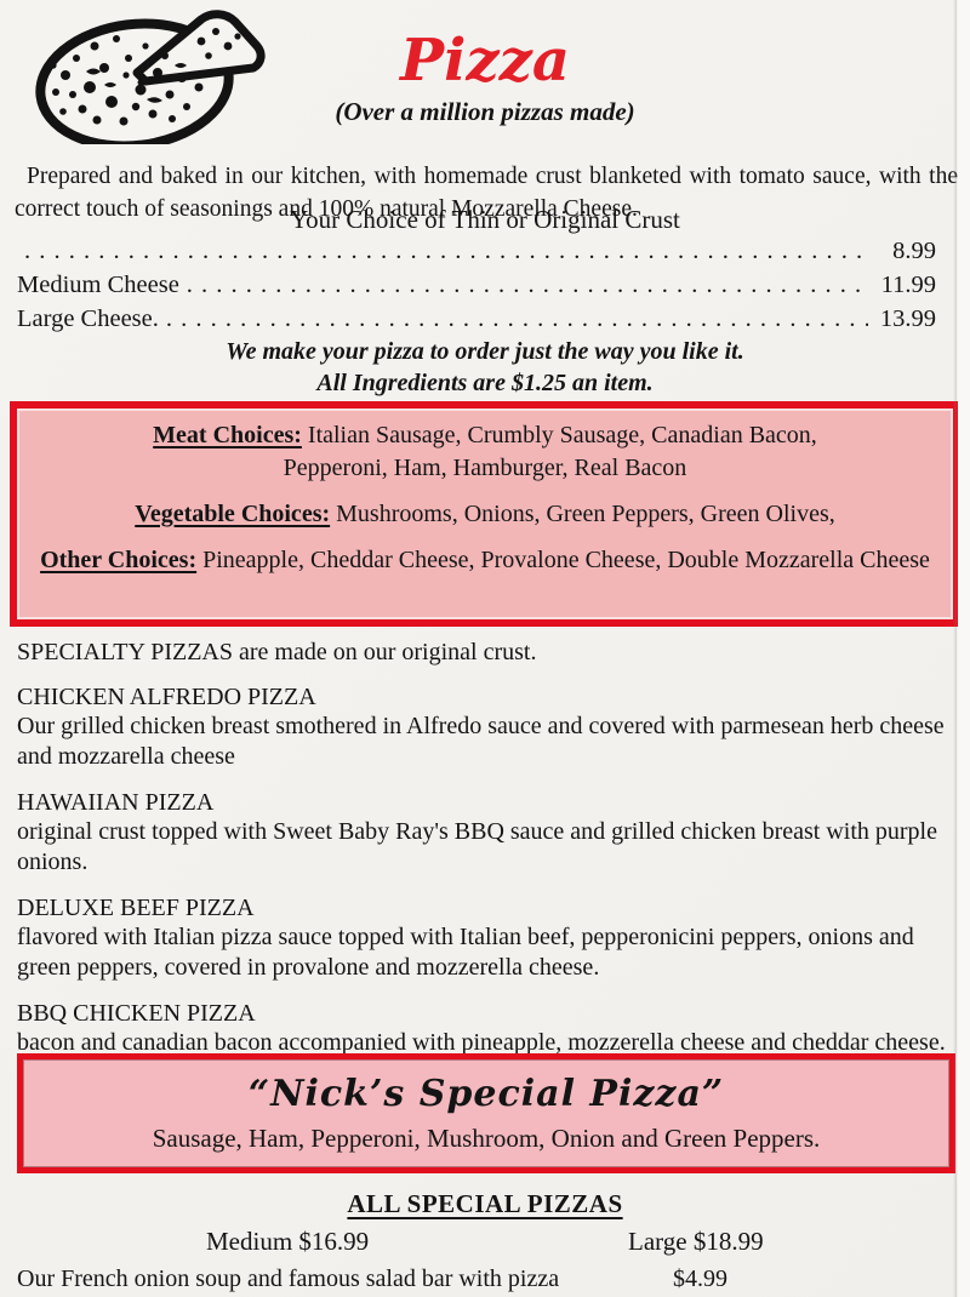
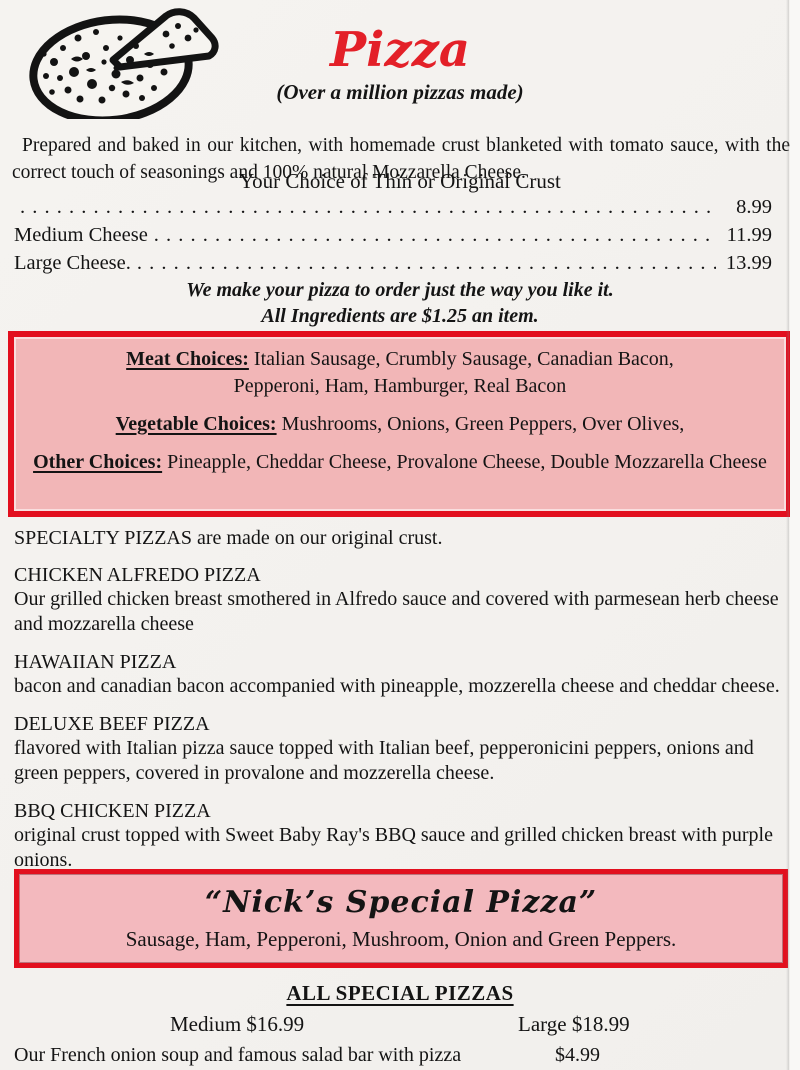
  Pizza
  (Over a million pizzas made)
  Prepared and baked in our kitchen, with homemade crust blanketed with tomato sauce, with th correct touch of seasonings and 100% natural Mozzarella Cheese.
  Your Choice of Thin or Original Crust
  8.99
  Medium Cheese
  11.99
  Large Cheese.
  13.99
  We make your pizza to order just the way you like it.
  All Ingredients are $1.25 an item.
  Meat Choices: Italian Sausage, Crumbly Sausage, Canadian Bacon,
  Pepperoni, Ham, Hamburger, Real Bacon
- Vegetable Choices: Mushrooms, Onions, Green Peppers, Green Olives,
+ Vegetable Choices: Mushrooms, Onions, Green Peppers, Over Olives,
  Other Choices: Pineapple, Cheddar Cheese, Provalone Cheese, Double Mozzarella Cheese
  SPECIALTY PIZZAS are made on our original crust.
  CHICKEN ALFREDO PIZZA
  Our grilled chicken breast smothered in Alfredo sauce and covered with parmesean herb cheese and mozzarella cheese
  HAWAIIAN PIZZA
- original crust topped with Sweet Baby Ray's BBQ sauce and grilled chicken breast with purple onions.
+ bacon and canadian bacon accompanied with pineapple, mozzerella cheese and cheddar cheese.
  DELUXE BEEF PIZZA
  flavored with Italian pizza sauce topped with Italian beef, pepperonicini peppers, onions and green peppers, covered in provalone and mozzerella cheese.
  BBQ CHICKEN PIZZA
- bacon and canadian bacon accompanied with pineapple, mozzerella cheese and cheddar cheese.
+ original crust topped with Sweet Baby Ray's BBQ sauce and grilled chicken breast with purple onions.
  “Nick’s Special Pizza”
  Sausage, Ham, Pepperoni, Mushroom, Onion and Green Peppers.
  ALL SPECIAL PIZZAS
  Medium $16.99
  Large $18.99
  Our French onion soup and famous salad bar with pizza
  $4.99
